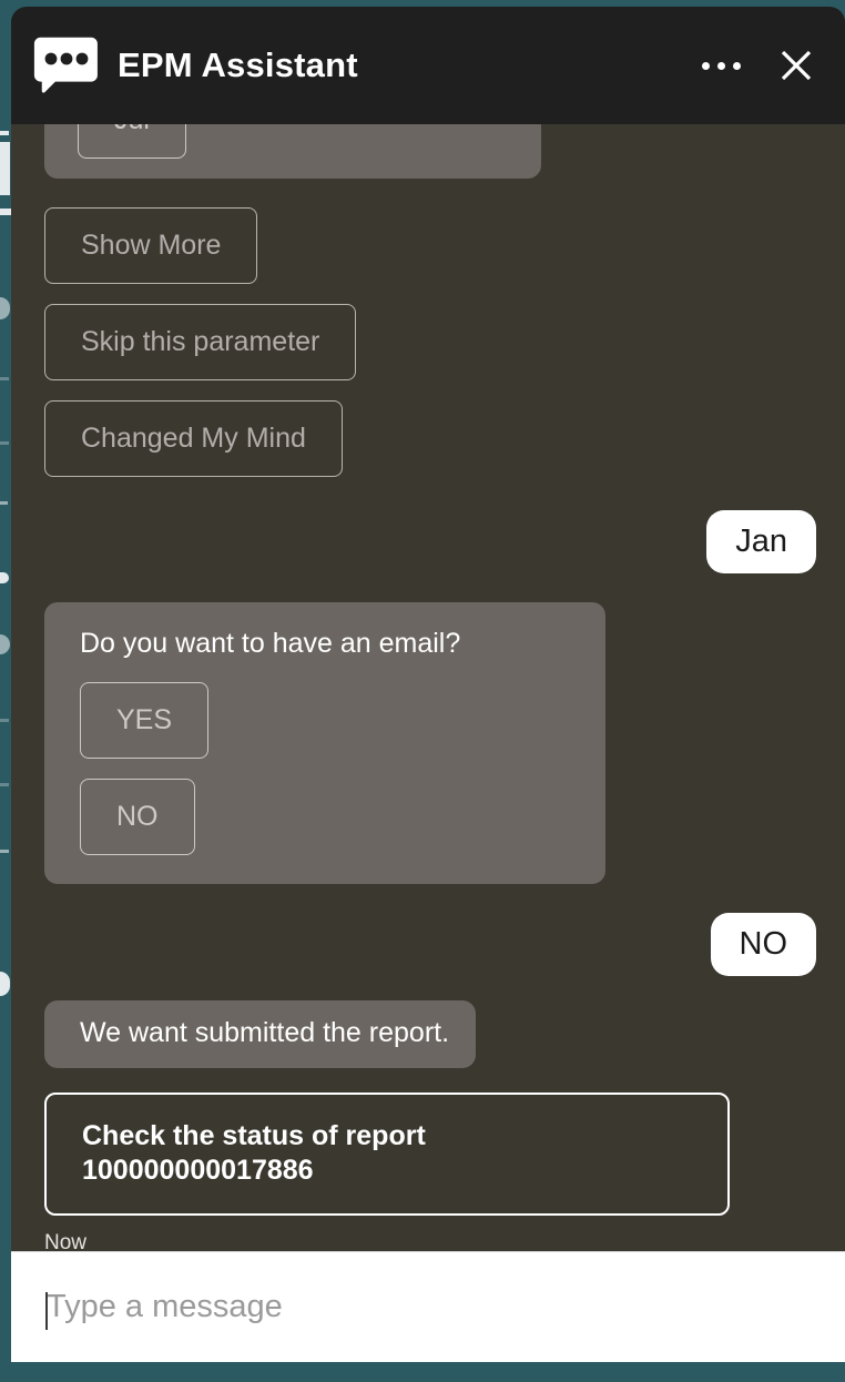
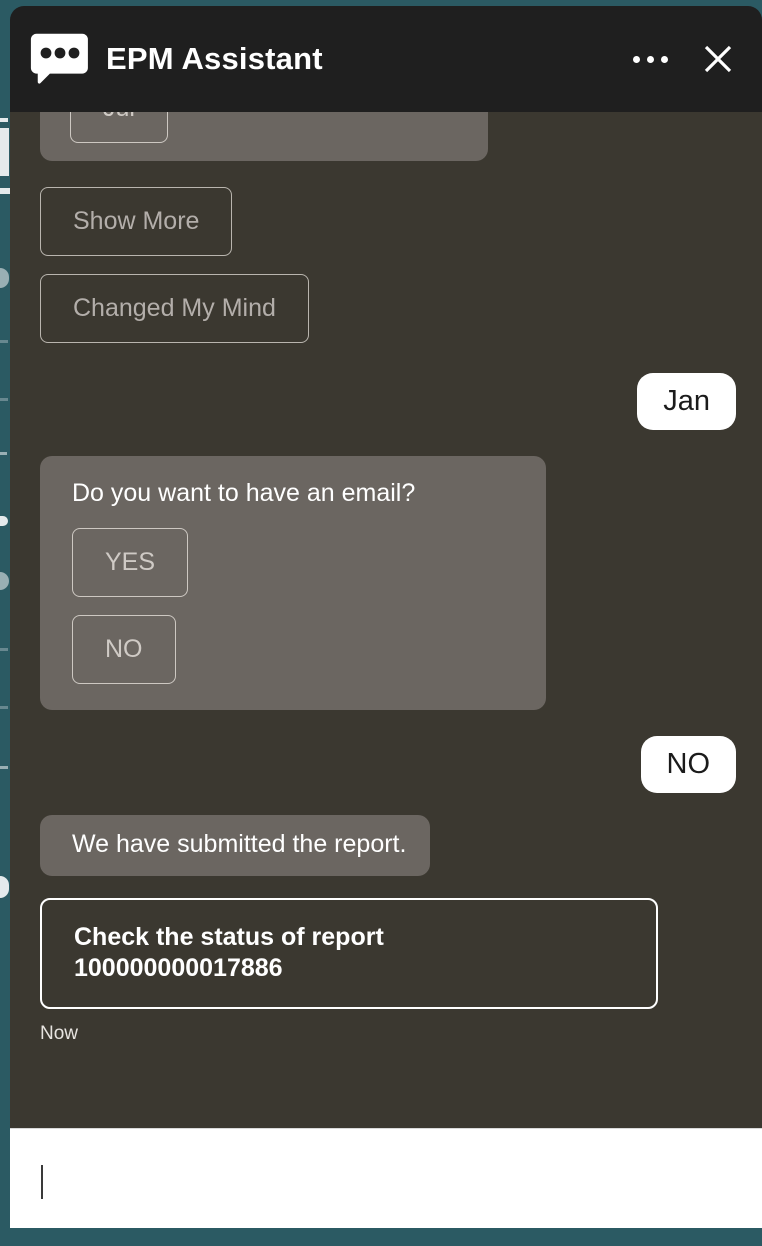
  EPM Assistant
  Show More
- Skip this parameter
  Changed My Mind
  Jan
  Do you want to have an email?
  YES
  NO
  NO
- We want submitted the report.
+ We have submitted the report.
  Check the status of report
  100000000017886
  Now
- Type a message
